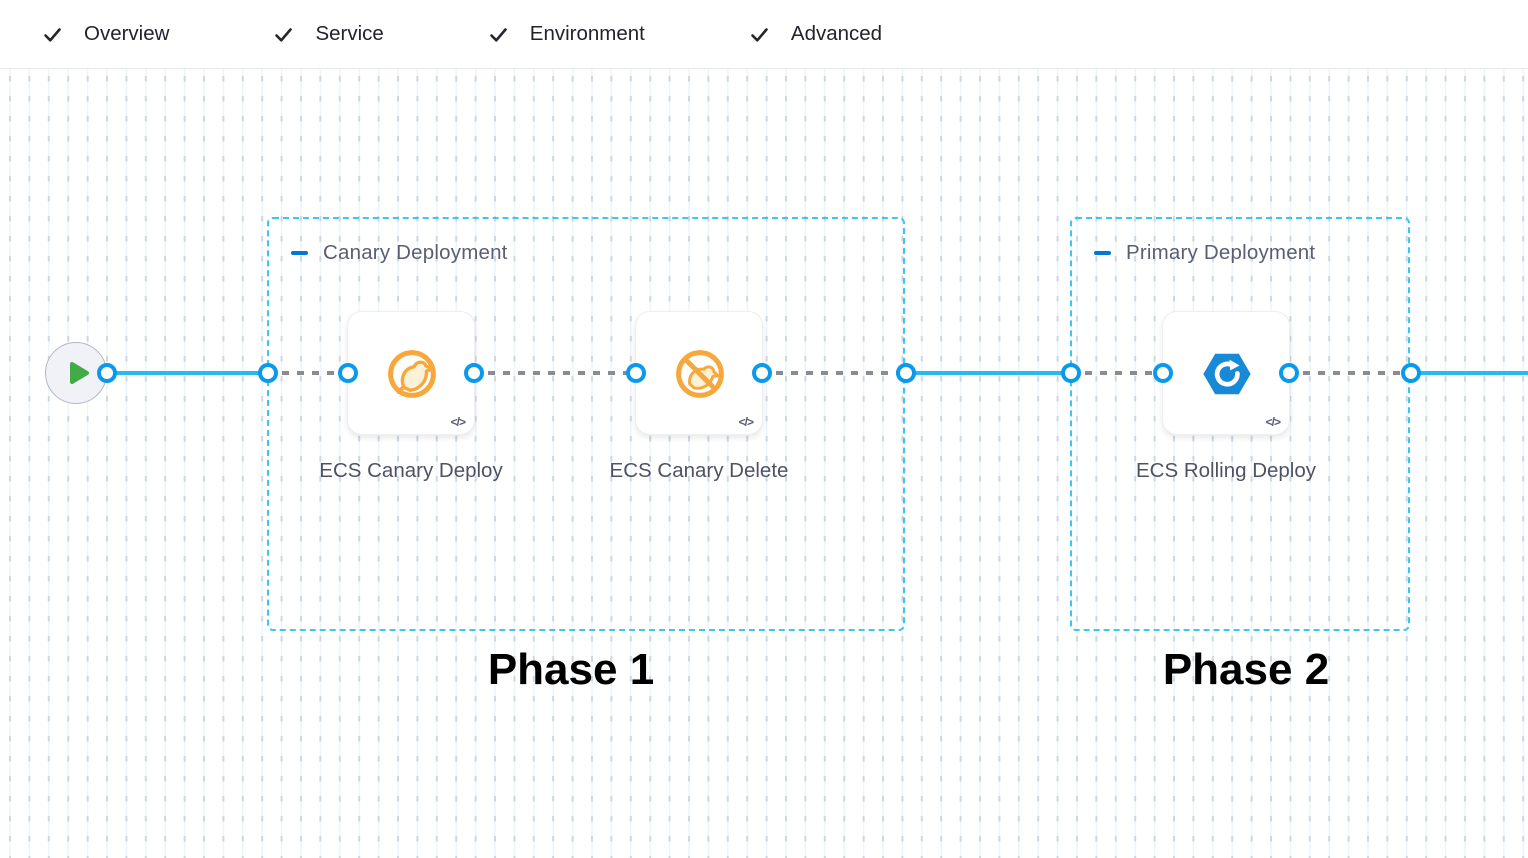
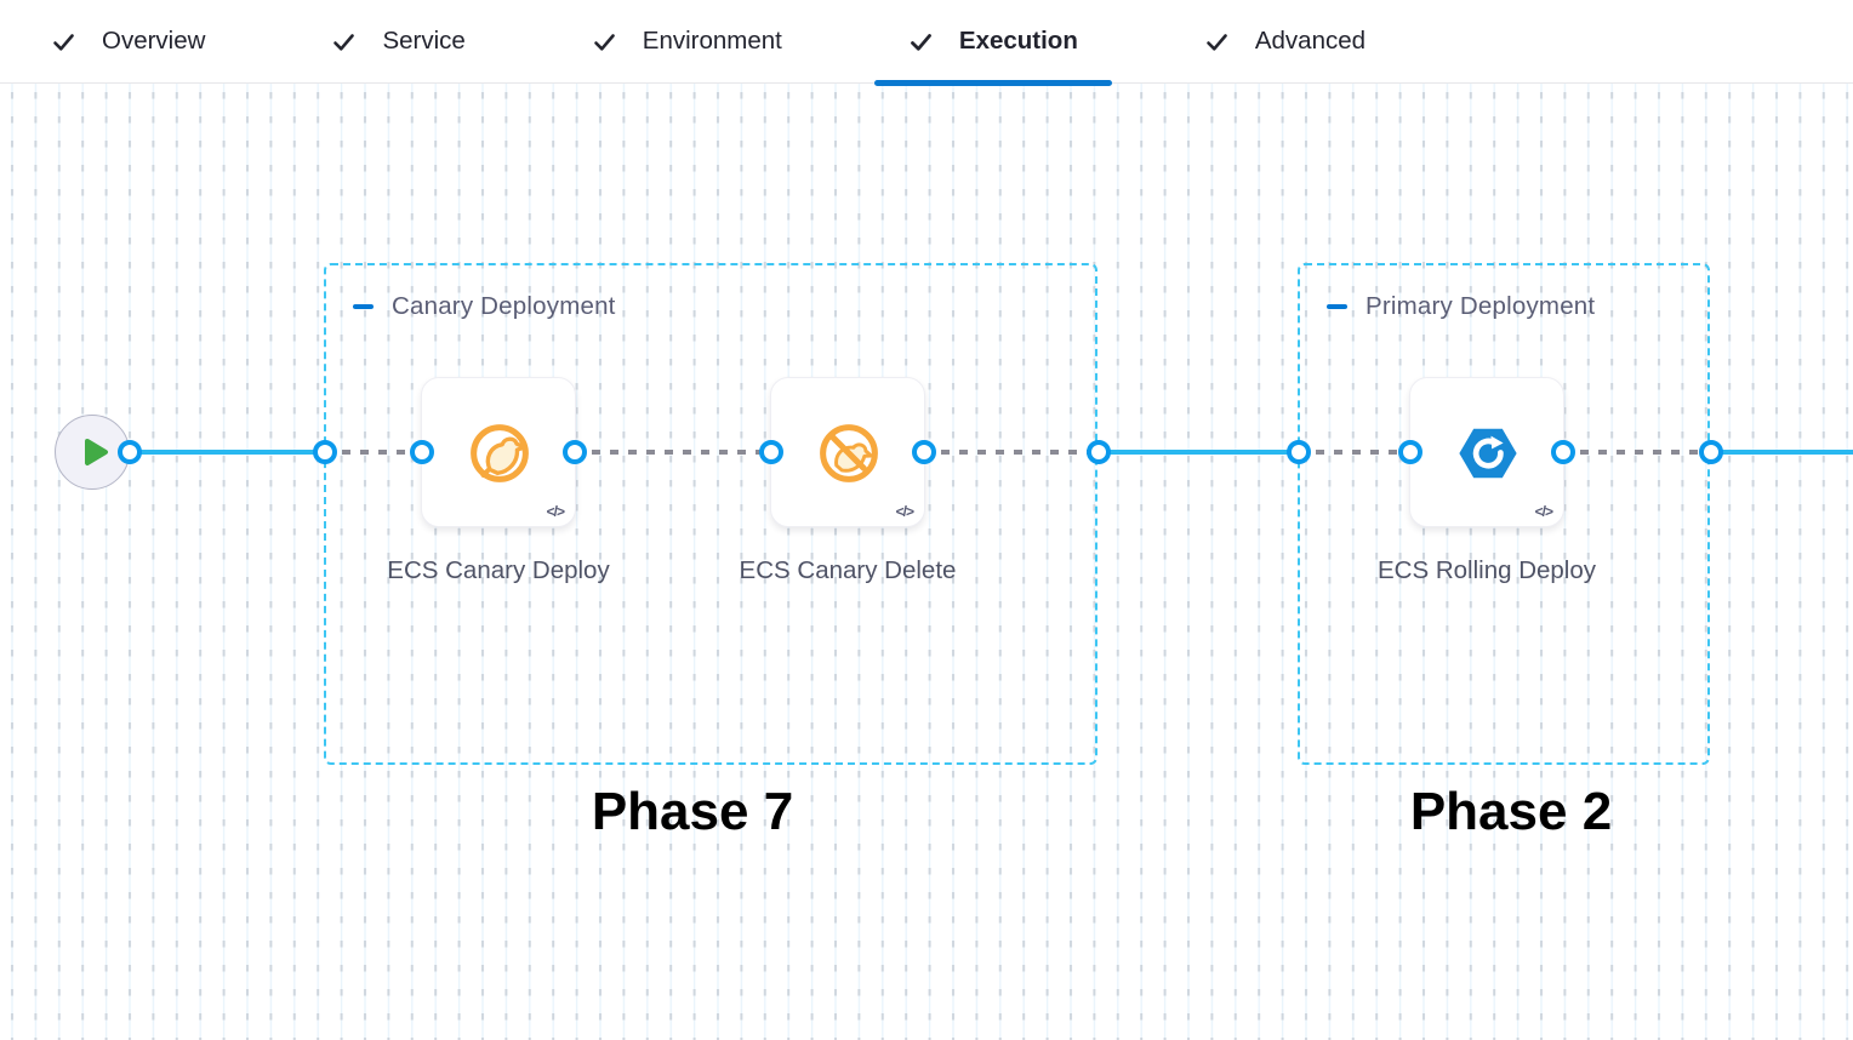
  Overview
  Service
  Environment
+ Execution
  Advanced
  Canary Deployment
  Primary Deployment
  </>
  ECS Canary Deploy
  </>
  ECS Canary Delete
  </>
  ECS Rolling Deploy
- Phase 1
+ Phase 7
  Phase 2
